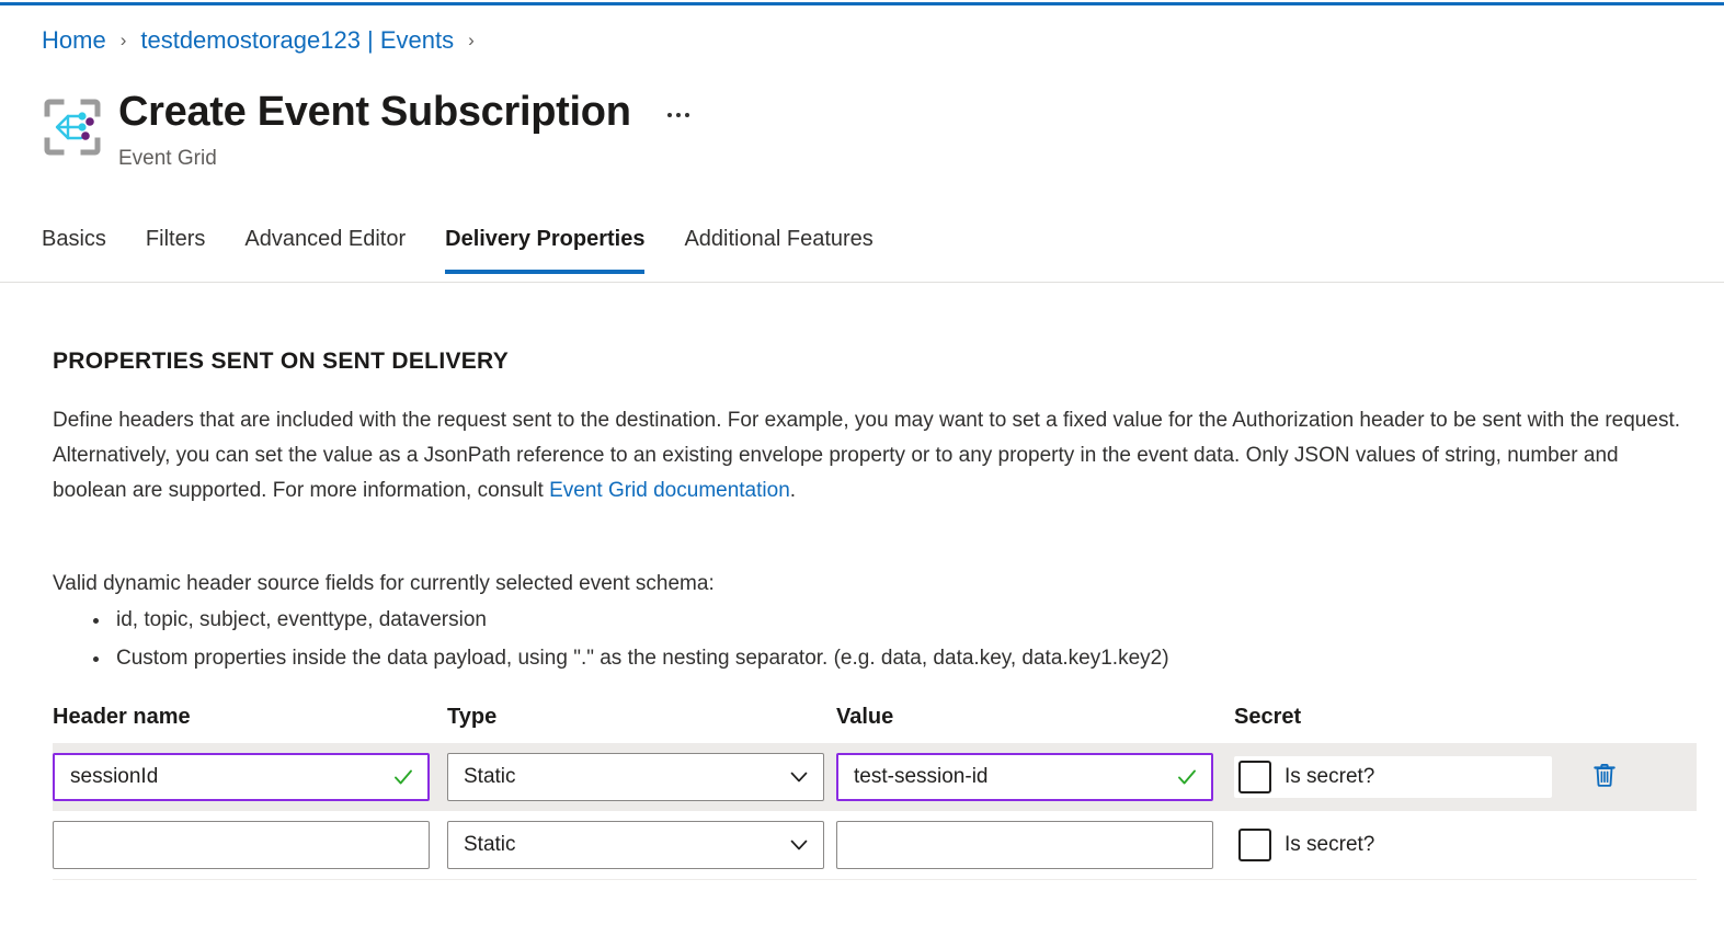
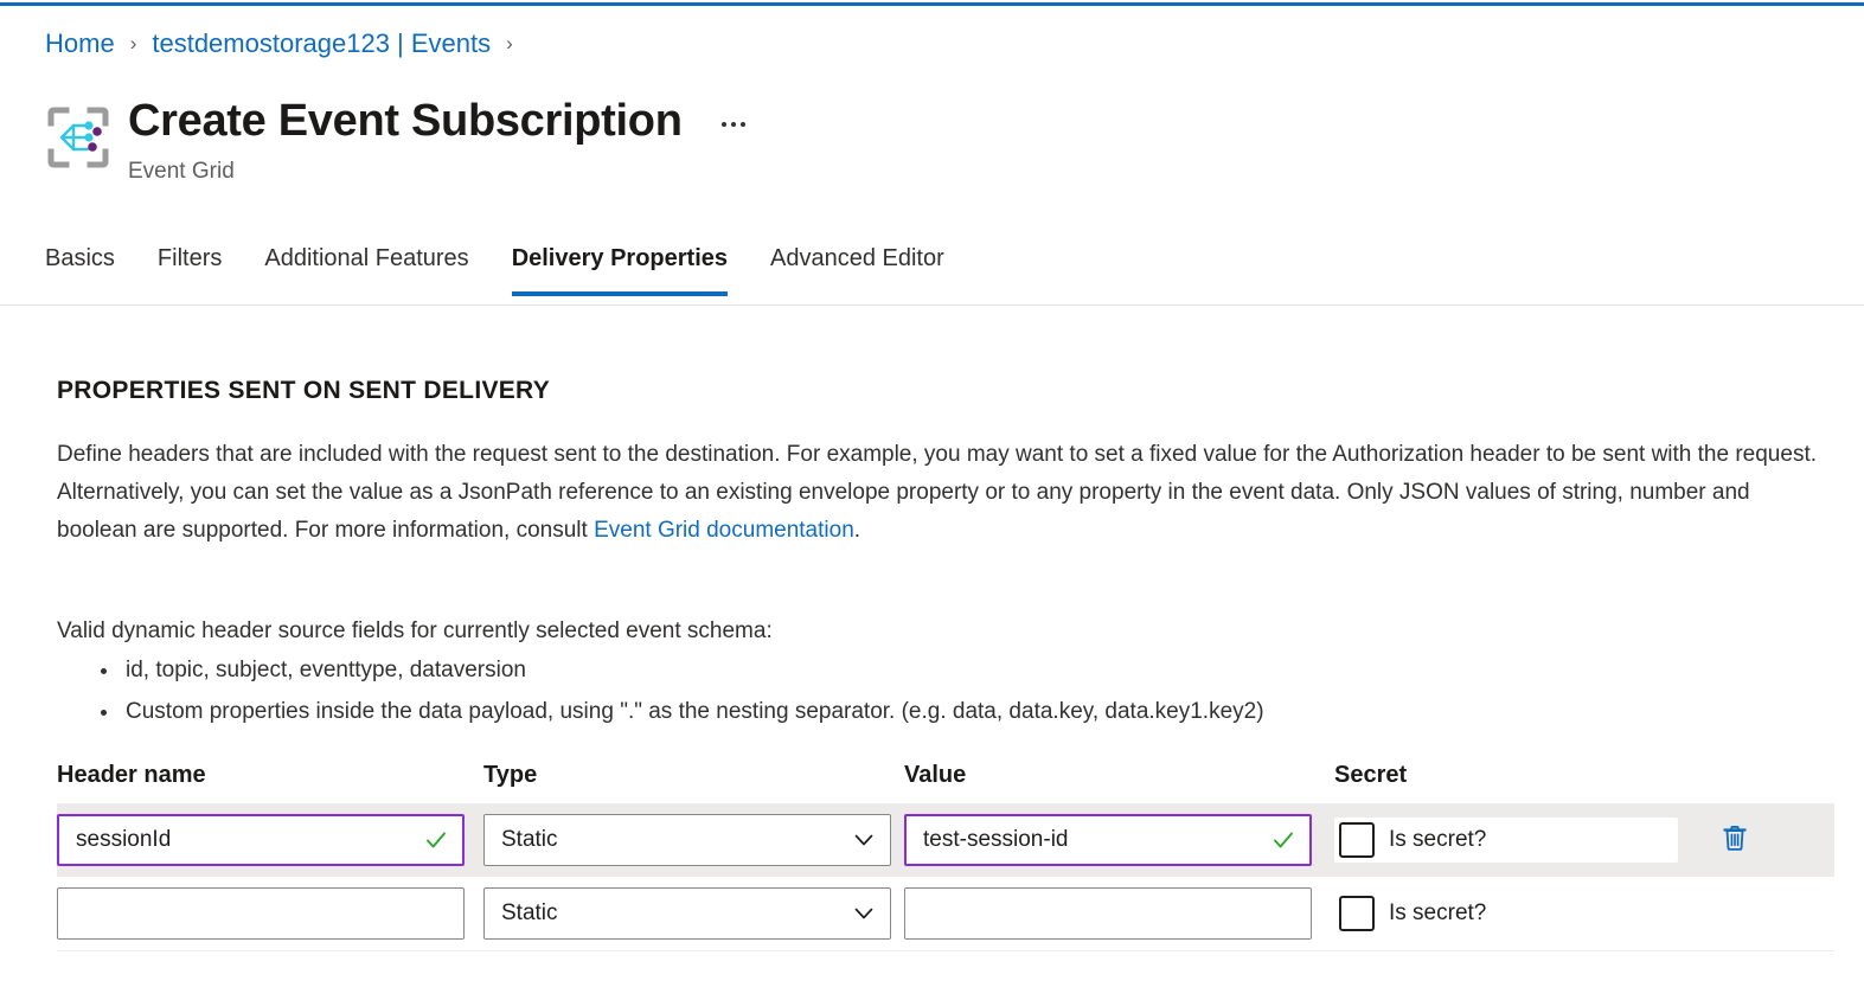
  Home
  ›
  testdemostorage123 | Events
  ›
  Create Event Subscription
  Event Grid
  Basics
  Filters
- Advanced Editor
+ Additional Features
  Delivery Properties
- Additional Features
+ Advanced Editor
  PROPERTIES SENT ON SENT DELIVERY
  Define headers that are included with the request sent to the destination. For example, you may want to set a fixed value for the Authorization header to be sent with the request. Alternatively, you can set the value as a JsonPath reference to an existing envelope property or to any property in the event data. Only JSON values of string, number and boolean are supported. For more information, consult Event Grid documentation.
  Valid dynamic header source fields for currently selected event schema:
  id, topic, subject, eventtype, dataversion
  Custom properties inside the data payload, using "." as the nesting separator. (e.g. data, data.key, data.key1.key2)
  Header name
  Type
  Value
  Secret
  sessionId
  Static
  test-session-id
  Is secret?
  Static
  Is secret?
